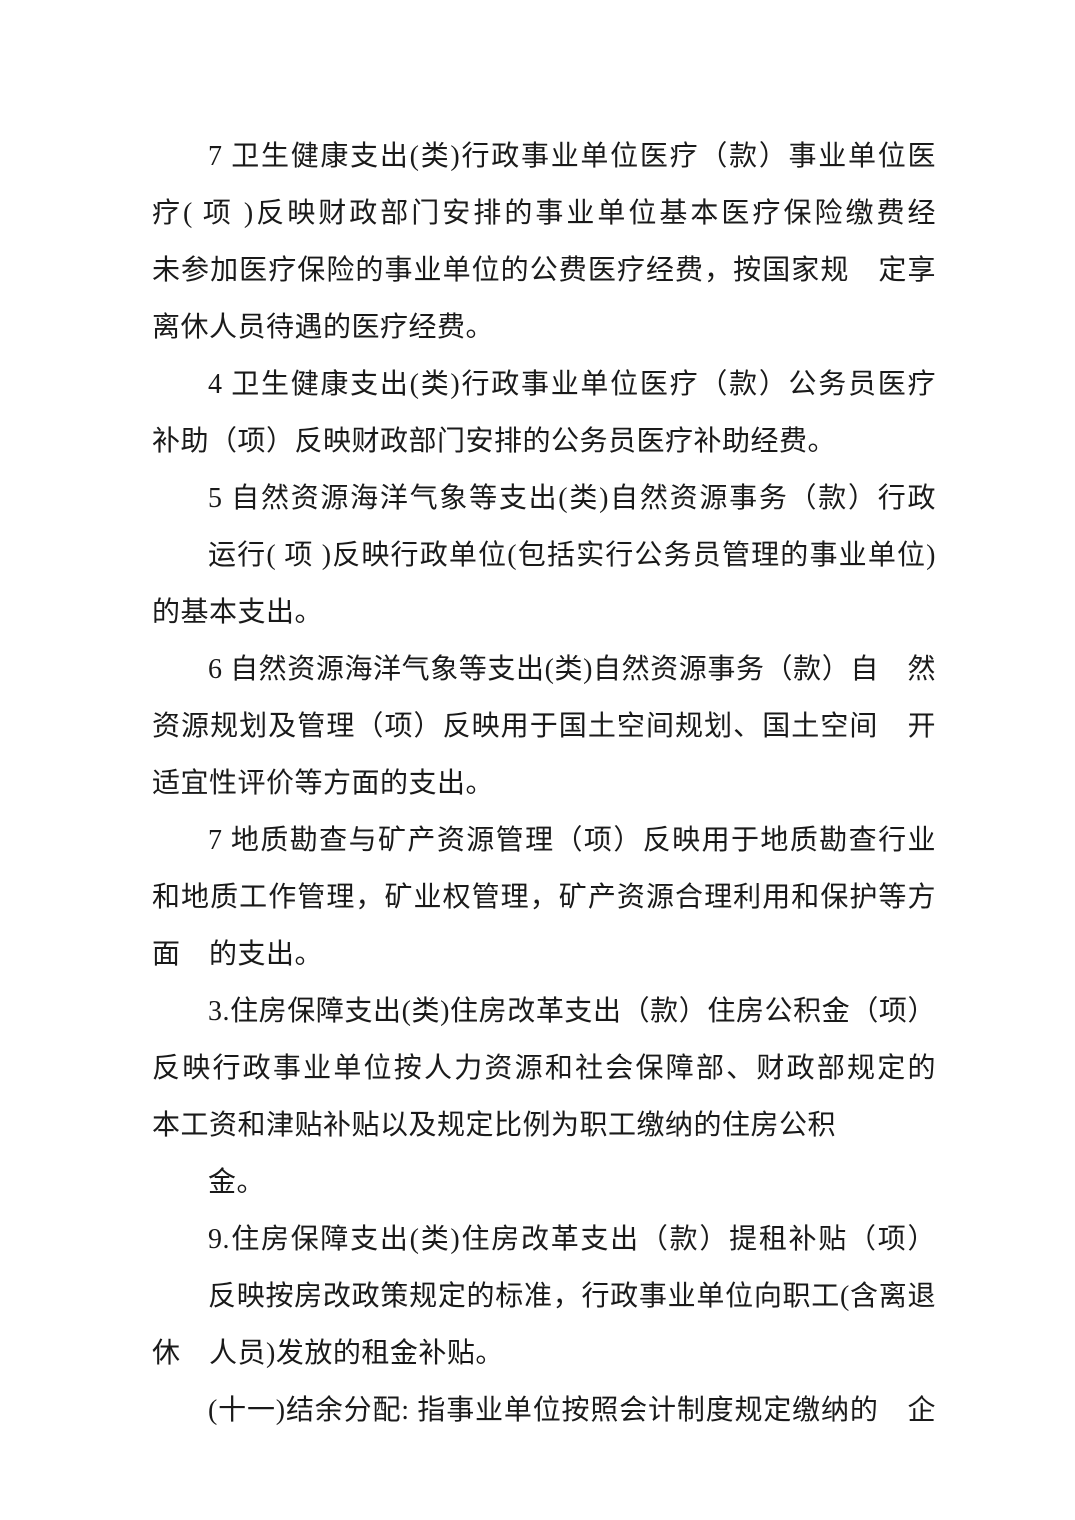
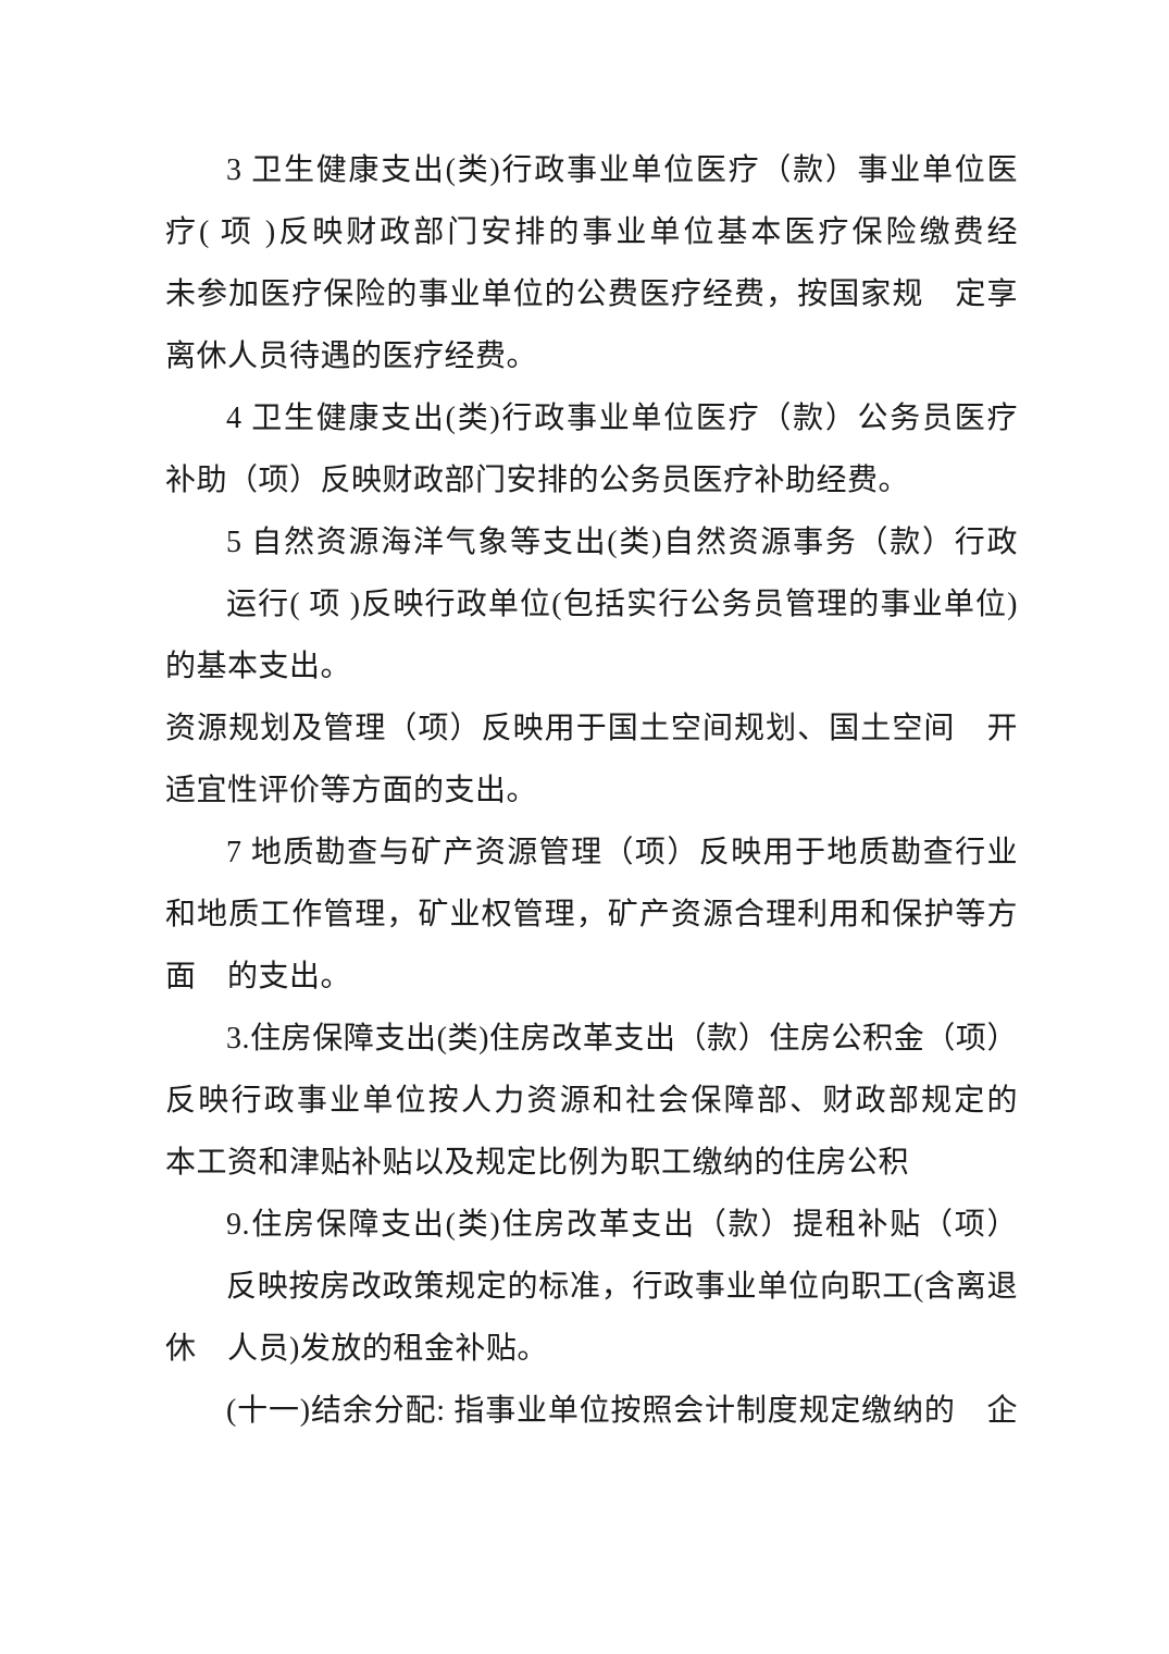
- 7 卫生健康支出(类)行政事业单位医疗（款）事业单位医
+ 3 卫生健康支出(类)行政事业单位医疗（款）事业单位医
  疗( 项 )反映财政部门安排的事业单位基本医疗保险缴费经
  未参加医疗保险的事业单位的公费医疗经费，按国家规 定享
  离休人员待遇的医疗经费。
  4 卫生健康支出(类)行政事业单位医疗（款）公务员医疗
  补助（项）反映财政部门安排的公务员医疗补助经费。
  5 自然资源海洋气象等支出(类)自然资源事务（款）行政
  运行( 项 )反映行政单位(包括实行公务员管理的事业单位)
  的基本支出。
- 6 自然资源海洋气象等支出(类)自然资源事务（款）自 然
  资源规划及管理（项）反映用于国土空间规划、国土空间 开
  适宜性评价等方面的支出。
  7 地质勘查与矿产资源管理（项）反映用于地质勘查行业
  和地质工作管理，矿业权管理，矿产资源合理利用和保护等方
  面 的支出。
  3.住房保障支出(类)住房改革支出（款）住房公积金（项）
  反映行政事业单位按人力资源和社会保障部、财政部规定的
  本工资和津贴补贴以及规定比例为职工缴纳的住房公积
- 金。
  9.住房保障支出(类)住房改革支出（款）提租补贴（项）
  反映按房改政策规定的标准，行政事业单位向职工(含离退
  休 人员)发放的租金补贴。
  (十一)结余分配: 指事业单位按照会计制度规定缴纳的 企
